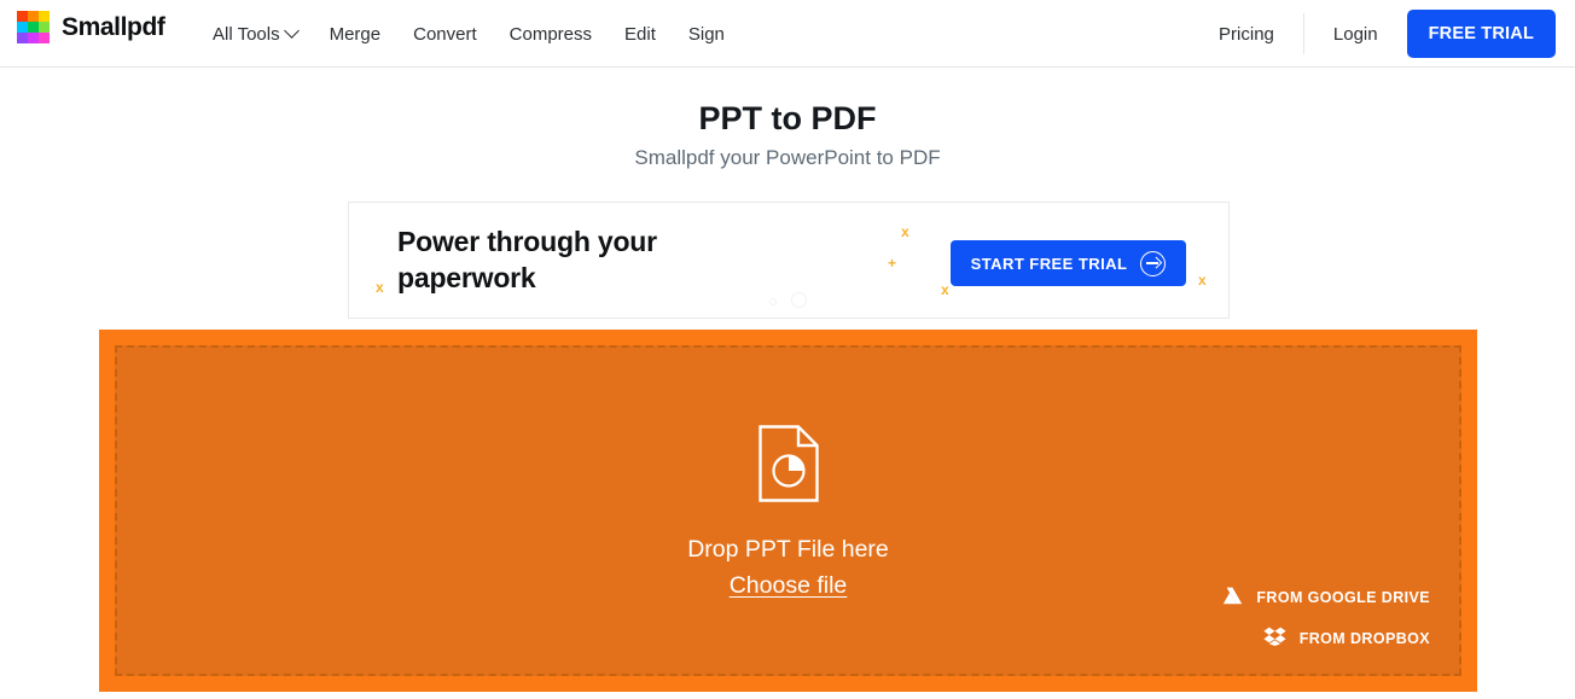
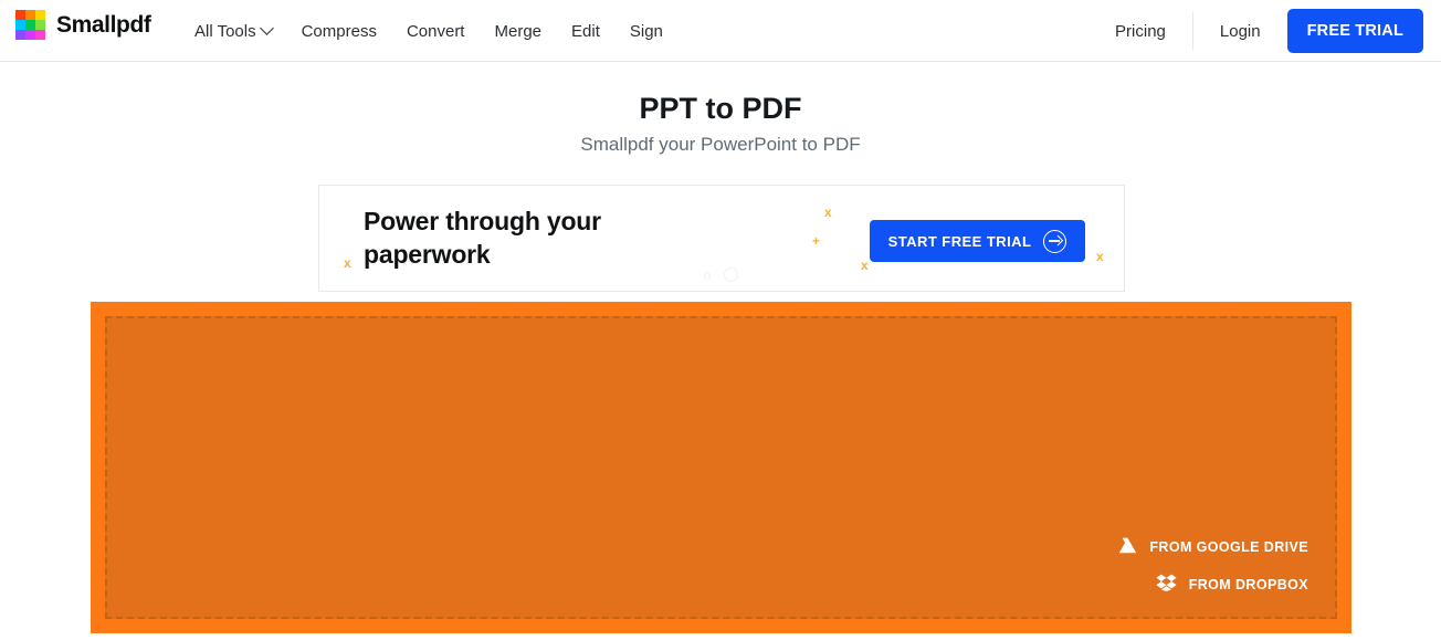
  Smallpdf
  All Tools
- Merge
+ Compress
  Convert
- Compress
+ Merge
  Edit
  Sign
  Pricing
  Login
  FREE TRIAL
  PPT to PDF
  Smallpdf your PowerPoint to PDF
  Power through your paperwork
  START FREE TRIAL
  x
  x
  +
  x
  x
- Drop PPT File here
- Choose file
  FROM GOOGLE DRIVE
  FROM DROPBOX
